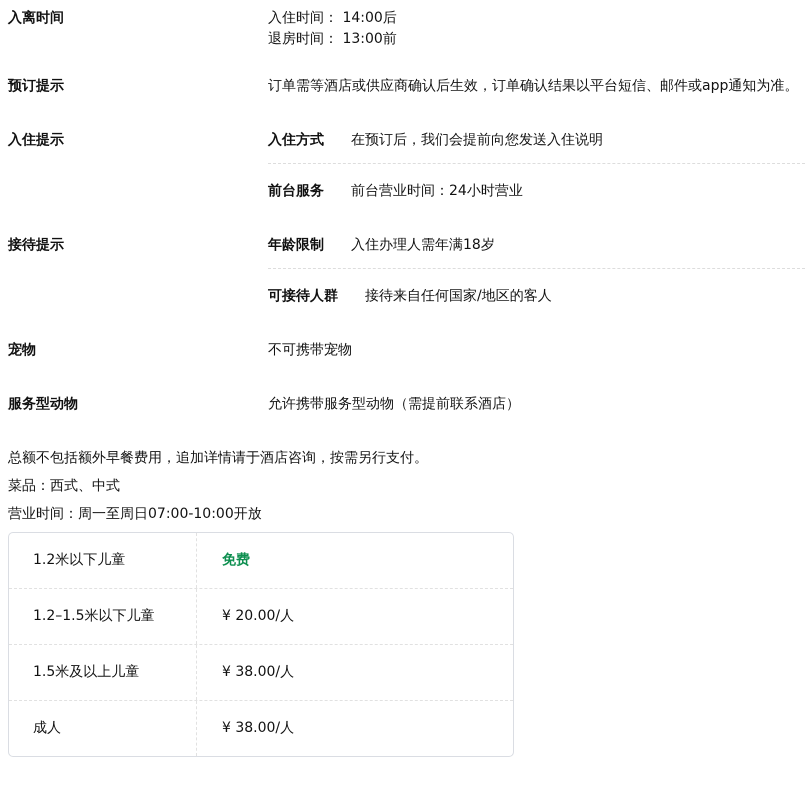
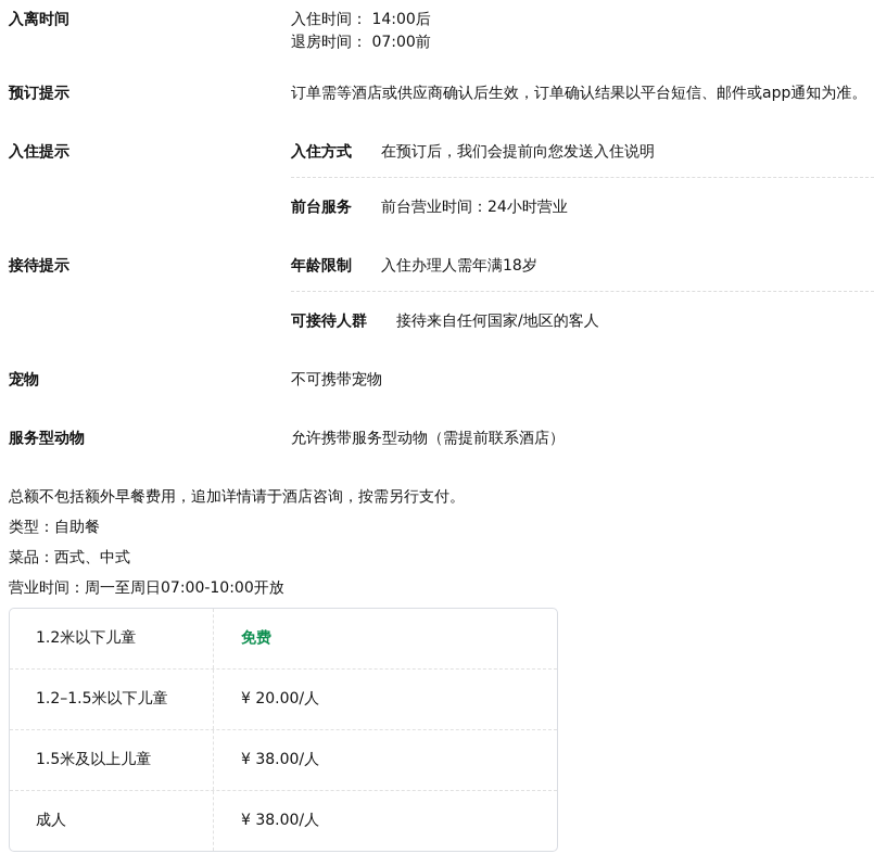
  入离时间
  入住时间： 14:00后
- 退房时间： 13:00前
+ 退房时间： 07:00前
  预订提示
  订单需等酒店或供应商确认后生效，订单确认结果以平台短信、邮件或app通知为准。
  入住提示
  入住方式
  在预订后，我们会提前向您发送入住说明
  前台服务
  前台营业时间：24小时营业
  接待提示
  年龄限制
  入住办理人需年满18岁
  可接待人群
  接待来自任何国家/地区的客人
  宠物
  不可携带宠物
  服务型动物
  允许携带服务型动物（需提前联系酒店）
  总额不包括额外早餐费用，追加详情请于酒店咨询，按需另行支付。
+ 类型：自助餐
  菜品：西式、中式
  营业时间：周一至周日07:00-10:00开放
  1.2米以下儿童
  免费
  1.2–1.5米以下儿童
  ¥ 20.00/人
  1.5米及以上儿童
  ¥ 38.00/人
  成人
  ¥ 38.00/人
